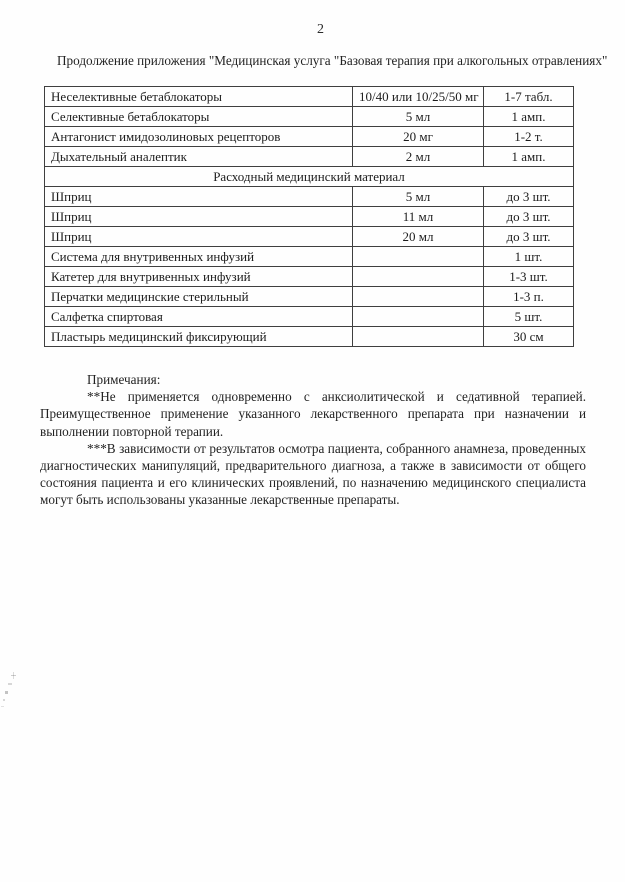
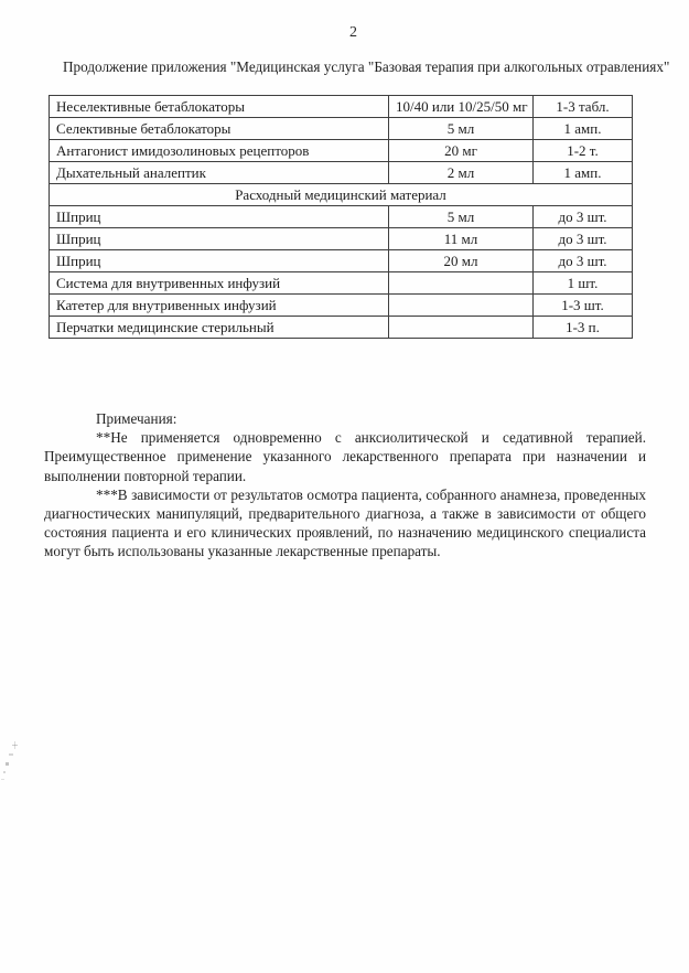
  2
  Продолжение приложения "Медицинская услуга "Базовая терапия при алкогольных отравлениях"
- Неселективные бетаблокаторы	10/40 или 10/25/50 мг	1-7 табл.
+ Неселективные бетаблокаторы	10/40 или 10/25/50 мг	1-3 табл.
  Селективные бетаблокаторы	5 мл	1 амп.
  Антагонист имидозолиновых рецепторов	20 мг	1-2 т.
  Дыхательный аналептик	2 мл	1 амп.
  Расходный медицинский материал
  Шприц	5 мл	до 3 шт.
  Шприц	11 мл	до 3 шт.
  Шприц	20 мл	до 3 шт.
  Система для внутривенных инфузий		1 шт.
  Катетер для внутривенных инфузий		1-3 шт.
  Перчатки медицинские стерильный		1-3 п.
- Салфетка спиртовая		5 шт.
- Пластырь медицинский фиксирующий		30 см
  Примечания:
  **Не применяется одновременно с анксиолитической и седативной терапией. Преимущественное применение указанного лекарственного препарата при назначении и выполнении повторной терапии.
  ***В зависимости от результатов осмотра пациента, собранного анамнеза, проведенных диагностических манипуляций, предварительного диагноза, а также в зависимости от общего состояния пациента и его клинических проявлений, по назначению медицинского специалиста могут быть использованы указанные лекарственные препараты.
